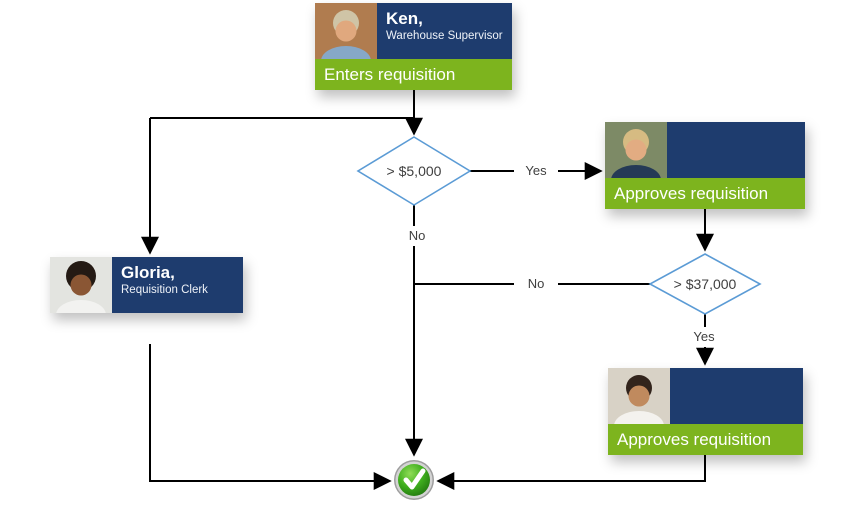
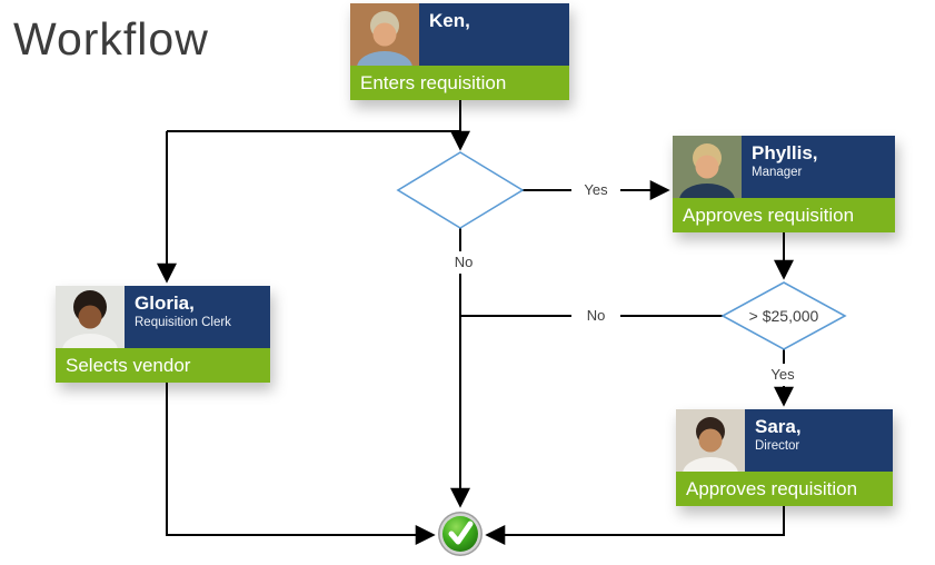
+ Workflow
  Ken,
- Warehouse Supervisor
  Enters requisition
+ Phyllis,
+ Manager
  Approves requisition
  Gloria,
  Requisition Clerk
+ Selects vendor
+ Sara,
+ Director
  Approves requisition
- > $5,000
- > $37,000
+ > $25,000
  Yes
  No
  No
  Yes
